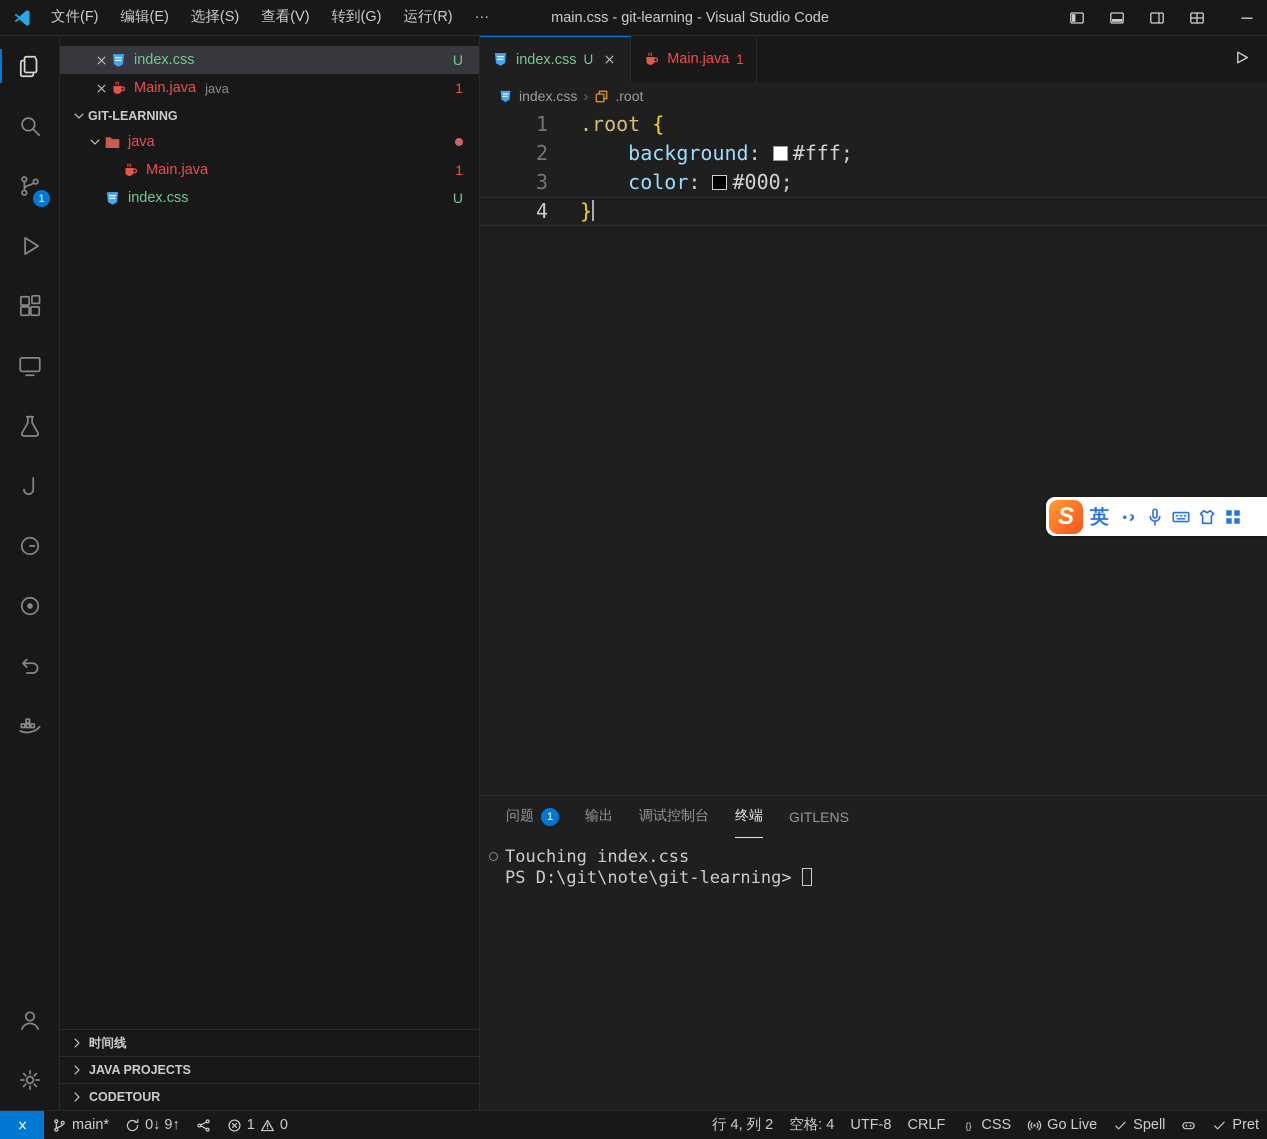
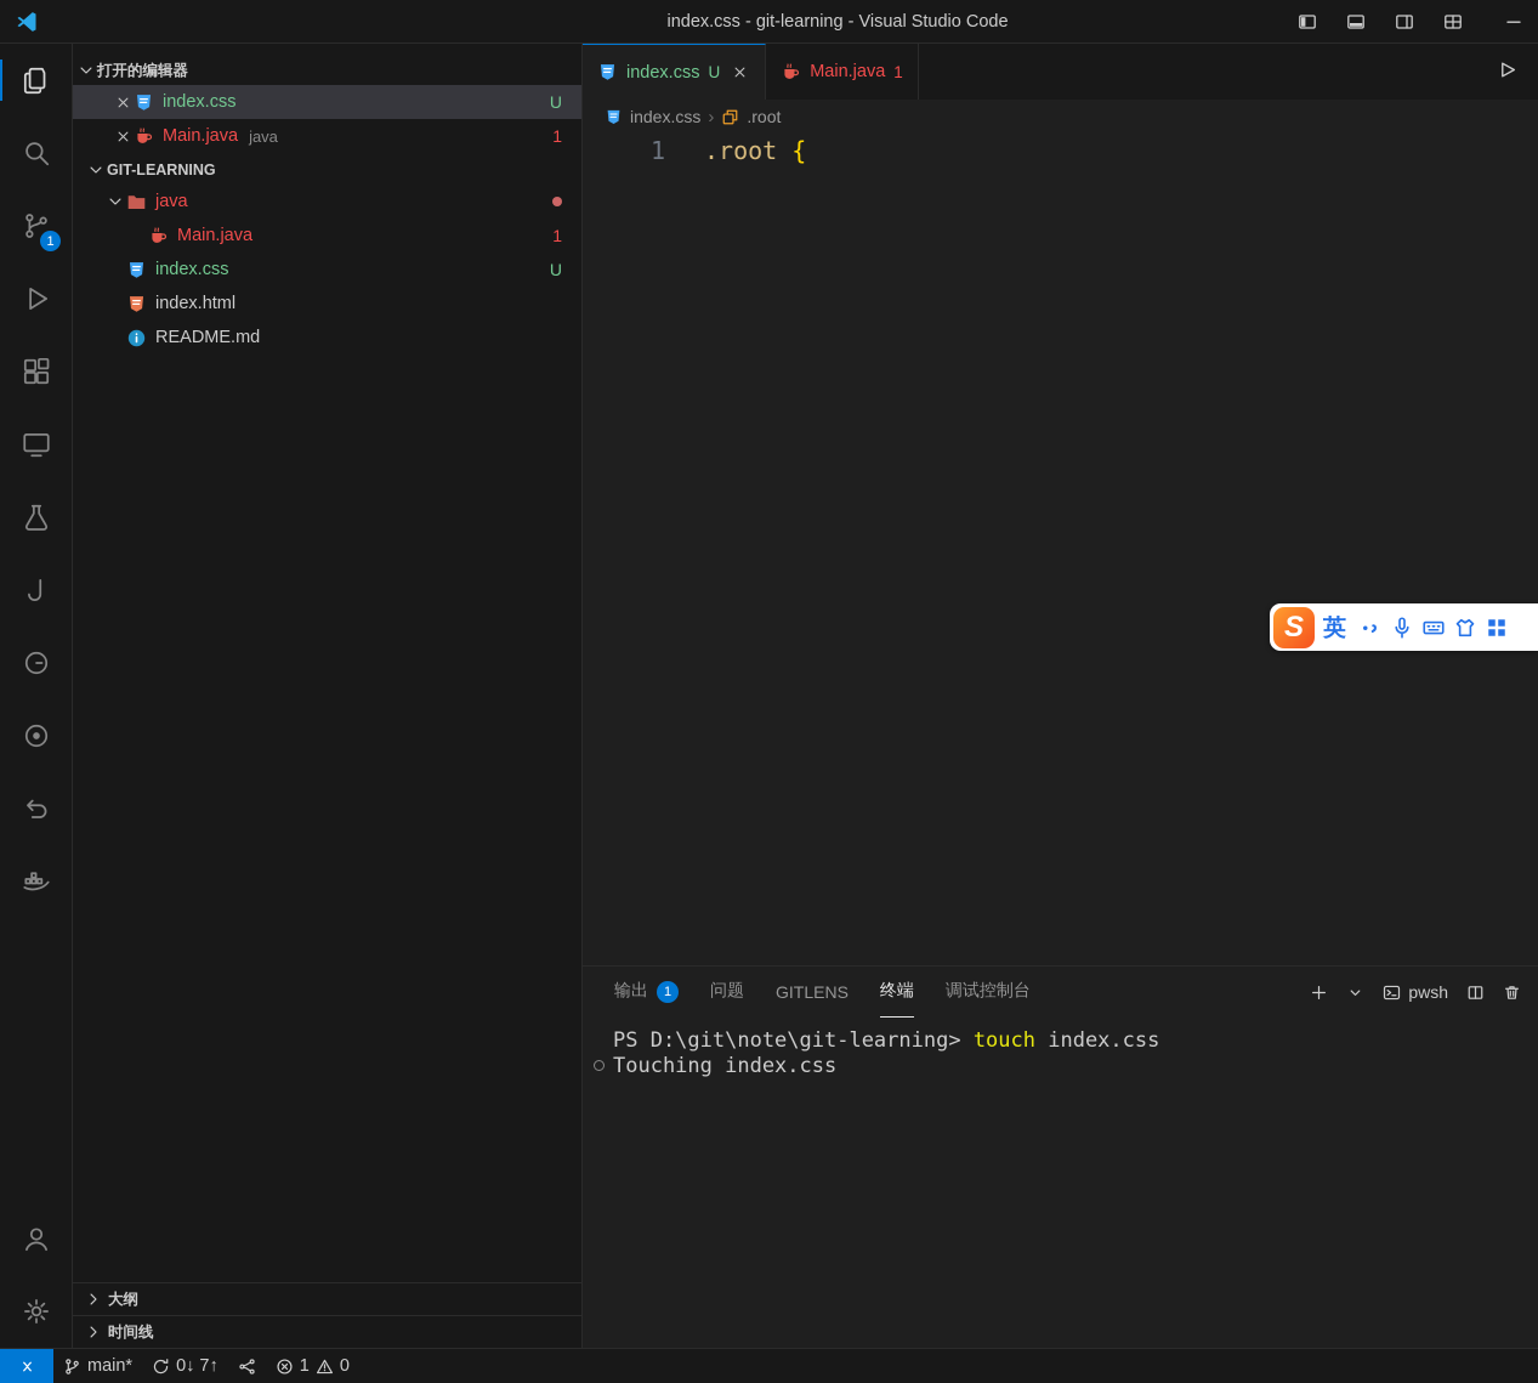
- 文件(F)
- 编辑(E)
- 选择(S)
- 查看(V)
- 转到(G)
- 运行(R)
- ···
- main.css - git-learning - Visual Studio Code
+ index.css - git-learning - Visual Studio Code
  1
+ 打开的编辑器
  index.css
  U
  Main.java
  java
  1
  GIT-LEARNING
  java
  Main.java
  1
  index.css
  U
+ index.html
+ README.md
+ 大纲
  时间线
- JAVA PROJECTS
- CODETOUR
  index.css
  U
  Main.java
  1
  index.css
  ›
  .root
  1
  .root {
- 2
- background: #fff;
- 3
- color: #000;
- 4
- }
- 问题
+ 输出
  1
- 输出
+ 问题
- 调试控制台
+ GITLENS
  终端
- GITLENS
+ 调试控制台
+ pwsh
+ PS D:\git\note\git-learning> touch index.css
  Touching index.css
- PS D:\git\note\git-learning>
  main*
- 0↓ 9↑
+ 0↓ 7↑
  1
  0
- 行 4, 列 2
- 空格: 4
- UTF-8
- CRLF
- {}
- CSS
- Go Live
- Spell
- Pret
  S
  英
